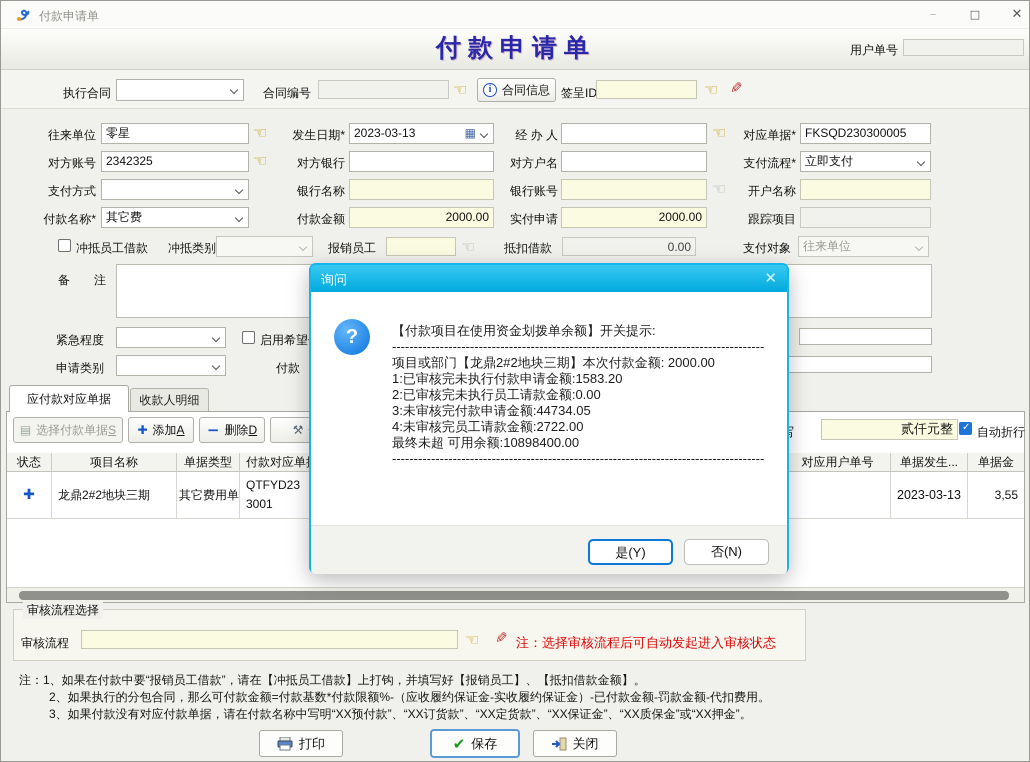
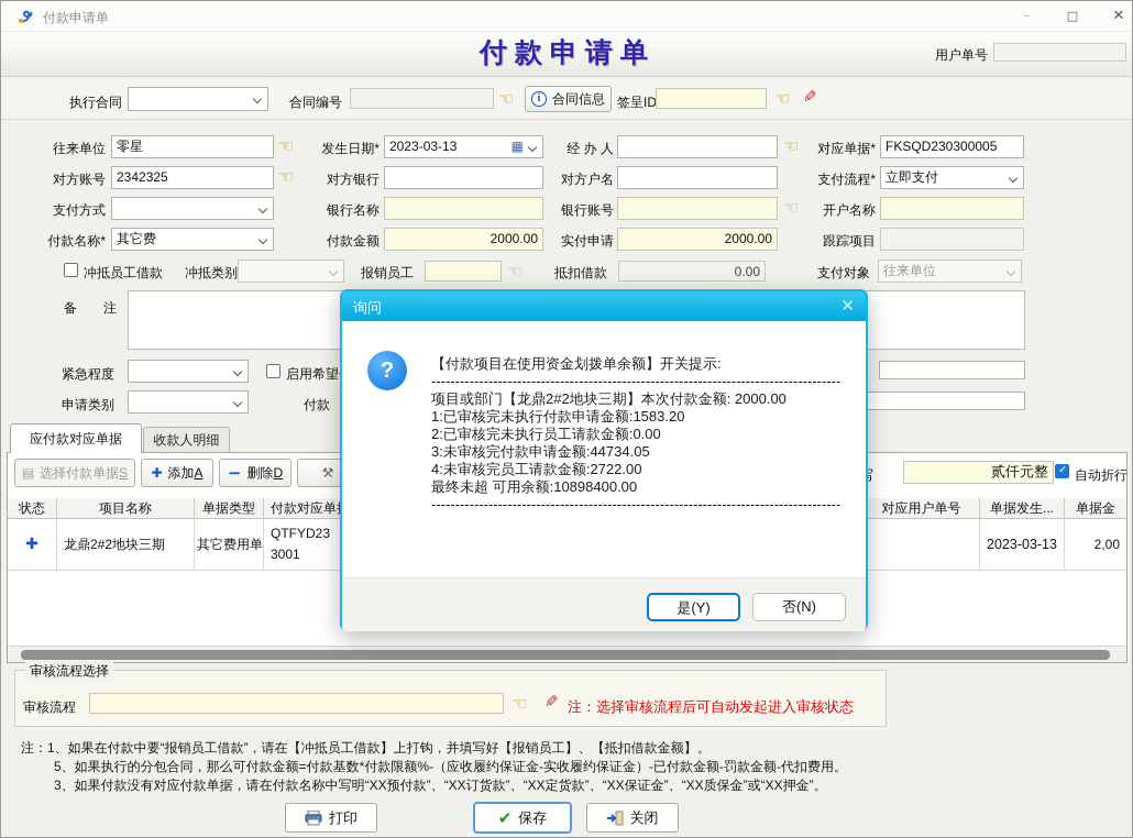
  付款申请单
  –
  □
  ✕
  付款申请单
  用户单号
  执行合同
  合同编号
  ☜
  i
  合同信息
  签呈ID
  ☜
  往来单位
  零星
  ☜
  发生日期*
  2023-03-13
  ▦
  经 办 人
  ☜
  对应单据*
  FKSQD230300005
  对方账号
  2342325
  ☜
  对方银行
  对方户名
  支付流程*
  立即支付
  支付方式
  银行名称
  银行账号
  ☜
  开户名称
  付款名称*
  其它费
  付款金额
  2000.00
  实付申请
  2000.00
  跟踪项目
  冲抵员工借款
  冲抵类别
  报销员工
  ☜
  抵扣借款
  0.00
  支付对象
  往来单位
  备 注
  紧急程度
  申请类别
  付款
  应付款对应单据
  收款人明细
  ▤
  选择付款单据S
  ✚
  添加A
  −
  删除D
  ⚒
  贰仟元整
  自动折行
  状态
  项目名称
  单据类型
  付款对应单
  对应用户单号
  单据发生...
  单据金
  ✚
  龙鼎2#2地块三期
  其它费用单
  QTFYD23 3001
  2023-03-13
- 3,55
+ 2,00
  审核流程选择
  审核流程
  ☜
  注：选择审核流程后可自动发起进入审核状态
  注：1、如果在付款中要“报销员工借款”，请在【冲抵员工借款】上打钩，并填写好【报销员工】、【抵扣借款金额】。
- 2、如果执行的分包合同，那么可付款金额=付款基数*付款限额%-（应收履约保证金-实收履约保证金）-已付款金额-罚款金额-代扣费用。
+ 5、如果执行的分包合同，那么可付款金额=付款基数*付款限额%-（应收履约保证金-实收履约保证金）-已付款金额-罚款金额-代扣费用。
  3、如果付款没有对应付款单据，请在付款名称中写明“XX预付款”、“XX订货款”、“XX定货款”、“XX保证金”、“XX质保金”或“XX押金”。
  打印
  ✔
  保存
  关闭
  询问
  ✕
  ?
  【付款项目在使用资金划拨单余额】开关提示:
  --------------------------------------------------------------------------------------
  项目或部门【龙鼎2#2地块三期】本次付款金额: 2000.00
  1:已审核完未执行付款申请金额:1583.20
  2:已审核完未执行员工请款金额:0.00
  3:未审核完付款申请金额:44734.05
  4:未审核完员工请款金额:2722.00
  最终未超 可用余额:10898400.00
  --------------------------------------------------------------------------------------
  是(Y)
  否(N)
